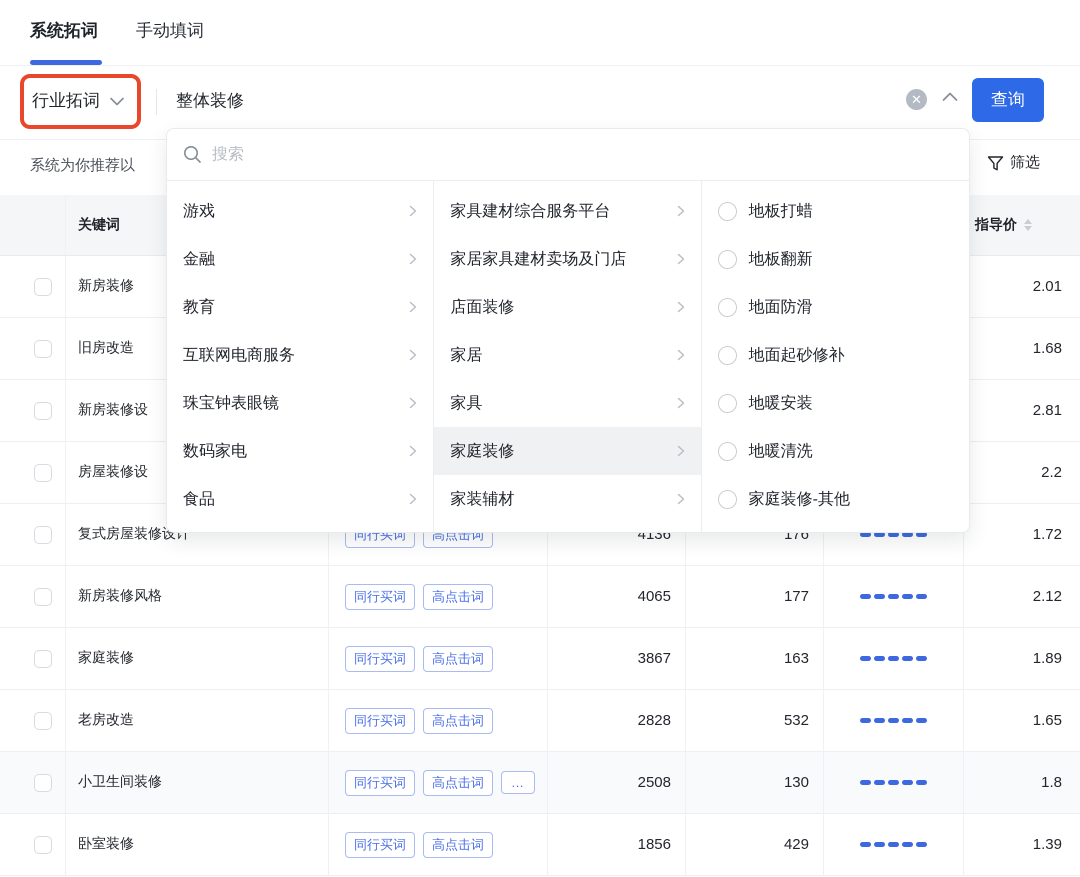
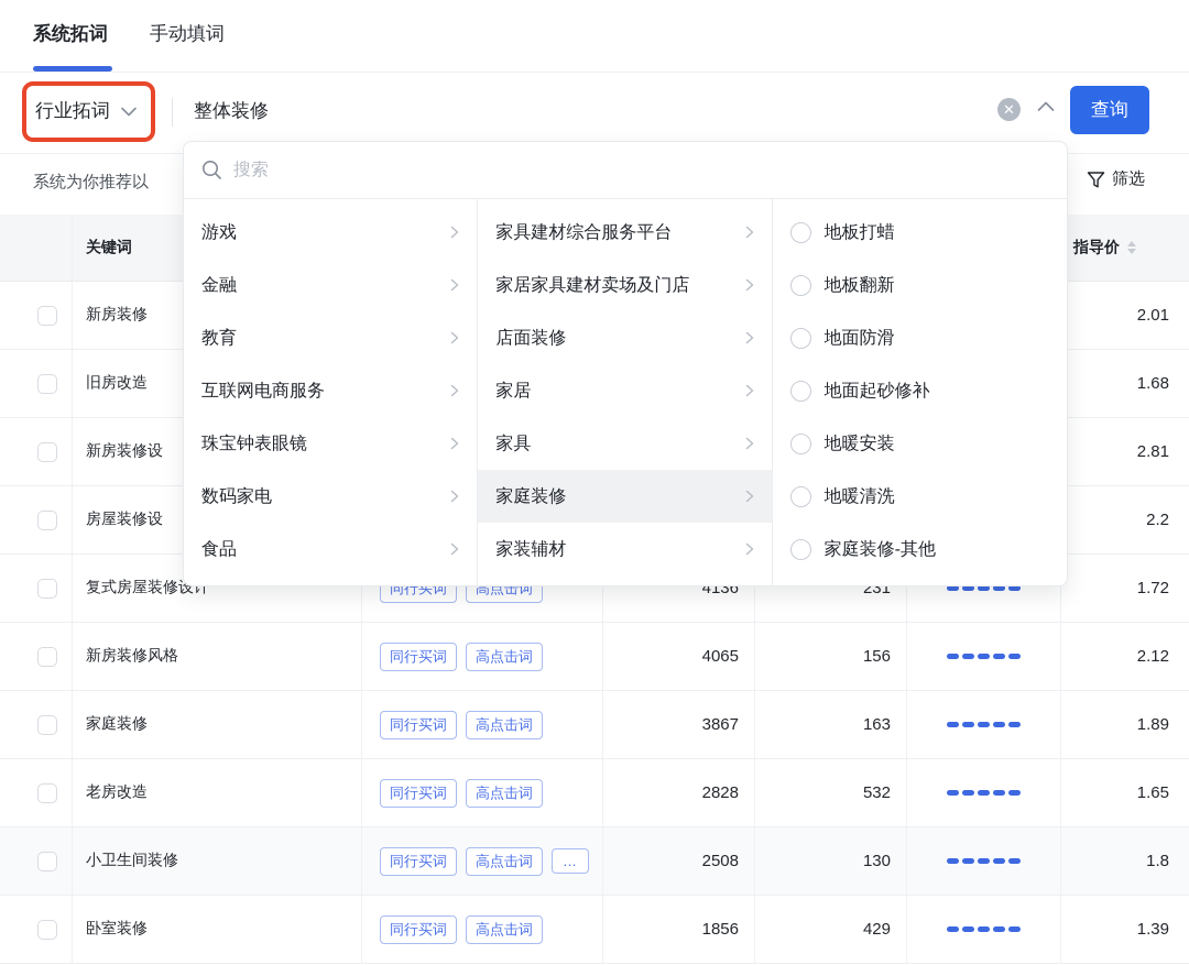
  系统拓词
  手动填词
  行业拓词
  整体装修
  ✕
  查询
  系统为你推荐以
  筛选
  关键词
  指导价
  新房装修
  2.01
  旧房改造
  1.68
  新房装修设
  2.81
  房屋装修设
  2.2
  复式房屋装修设计
  同行买词
  高点击词
  4136
- 176
+ 231
  1.72
  新房装修风格
  同行买词
  高点击词
  4065
- 177
+ 156
  2.12
  家庭装修
  同行买词
  高点击词
  3867
  163
  1.89
  老房改造
  同行买词
  高点击词
  2828
  532
  1.65
  小卫生间装修
  同行买词
  高点击词
  …
  2508
  130
  1.8
  卧室装修
  同行买词
  高点击词
  1856
  429
  1.39
  搜索
  游戏
  金融
  教育
  互联网电商服务
  珠宝钟表眼镜
  数码家电
  食品
  家具建材综合服务平台
  家居家具建材卖场及门店
  店面装修
  家居
  家具
  家庭装修
  家装辅材
  地板打蜡
  地板翻新
  地面防滑
  地面起砂修补
  地暖安装
  地暖清洗
  家庭装修-其他
